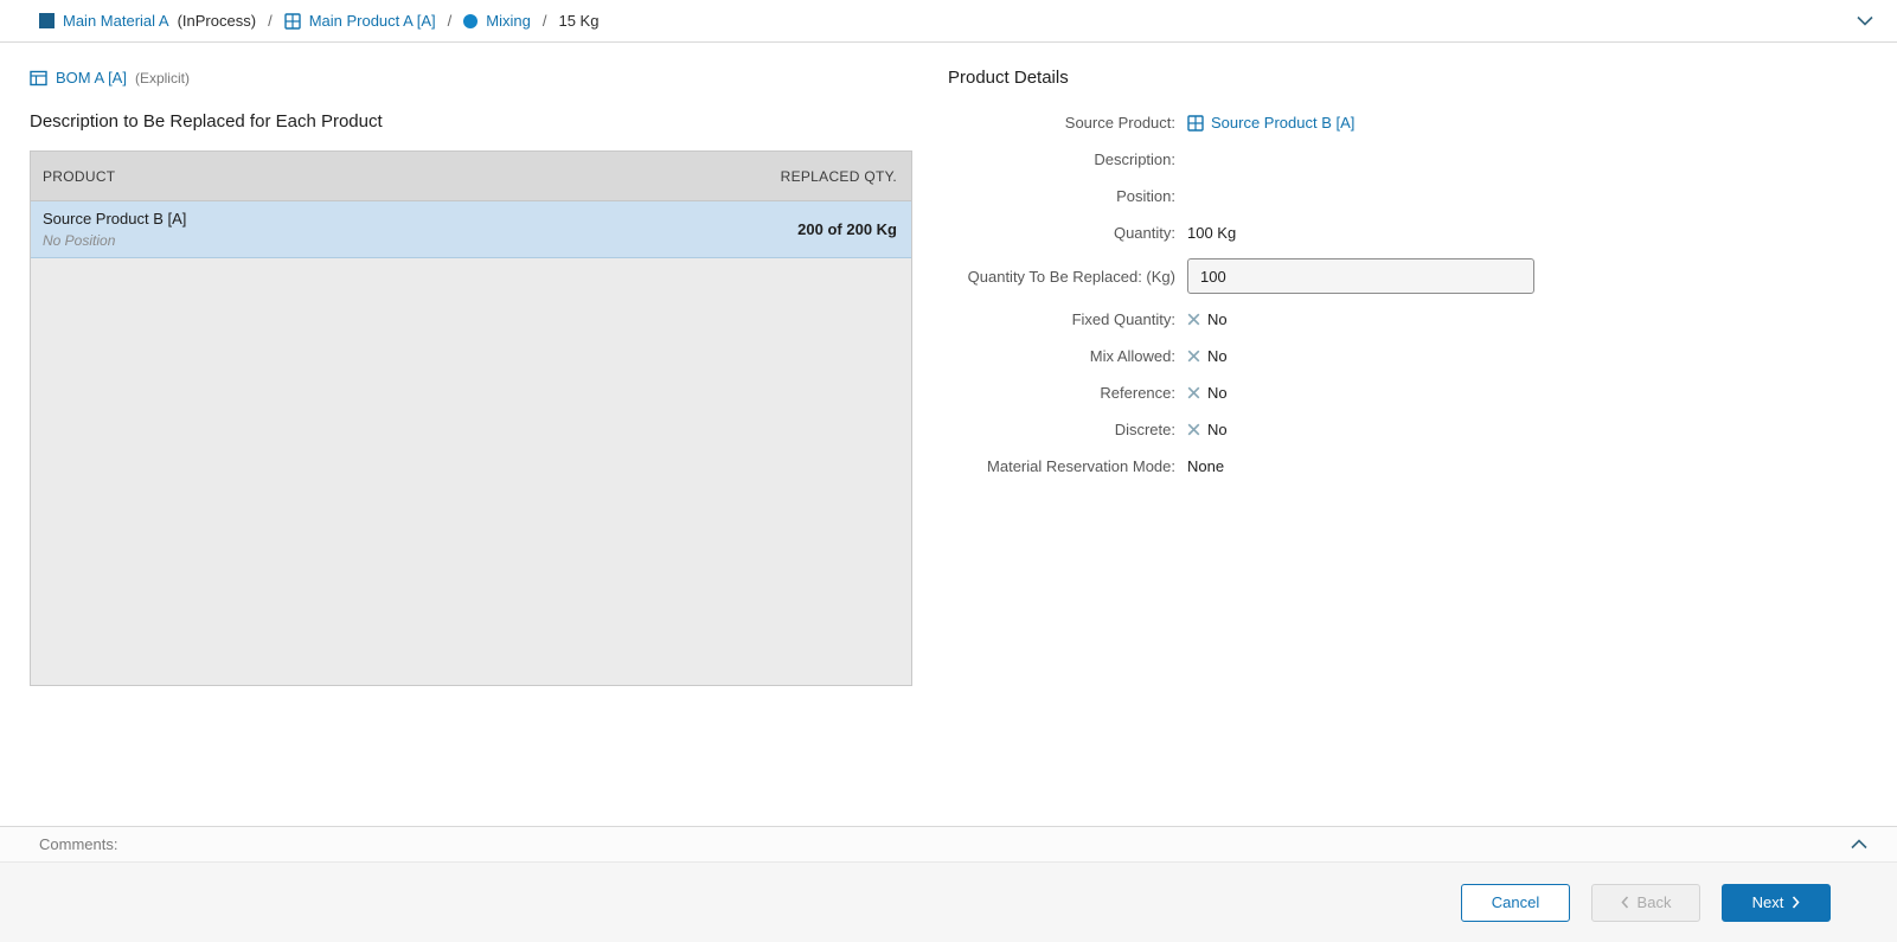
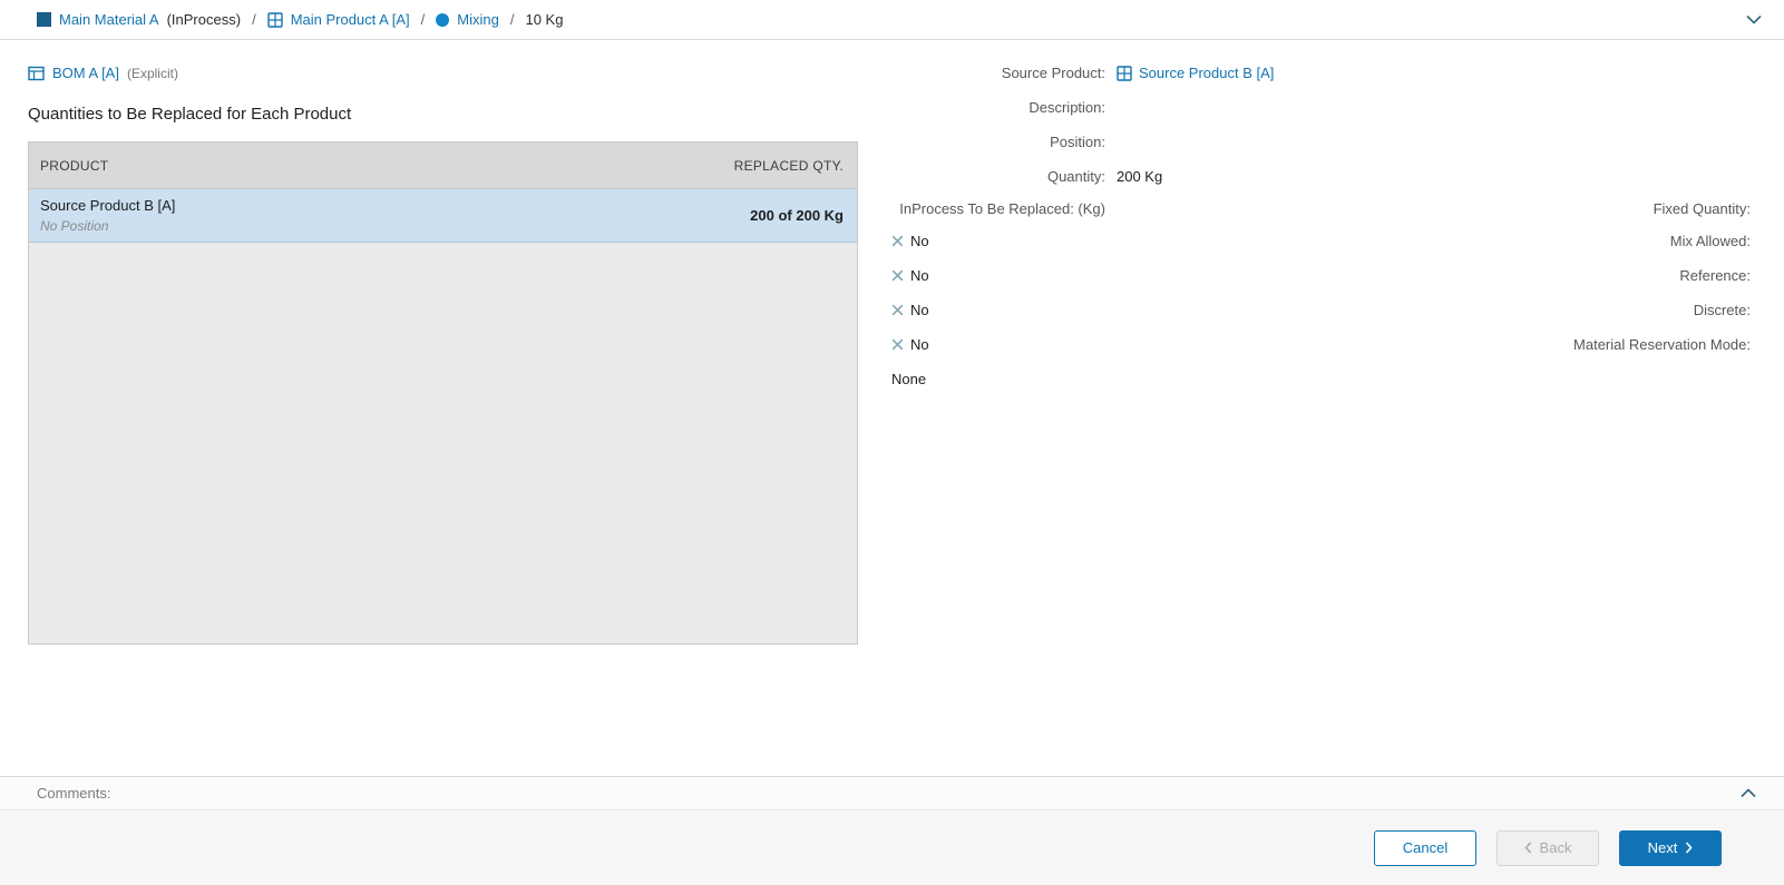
  Main Material A
  (InProcess)
  /
  Main Product A [A]
  /
  Mixing
  /
- 15 Kg
+ 10 Kg
  BOM A [A]
  (Explicit)
- Description to Be Replaced for Each Product
+ Quantities to Be Replaced for Each Product
  PRODUCT
  REPLACED QTY.
  Source Product B [A]
  No Position
  200 of 200 Kg
- Product Details
  Source Product:
  Source Product B [A]
  Description:
  Position:
  Quantity:
- 100 Kg
+ 200 Kg
- Quantity To Be Replaced: (Kg)
+ InProcess To Be Replaced: (Kg)
- 100
  Fixed Quantity:
  No
  Mix Allowed:
  No
  Reference:
  No
  Discrete:
  No
  Material Reservation Mode:
  None
  Comments:
  Cancel
  Back
  Next
